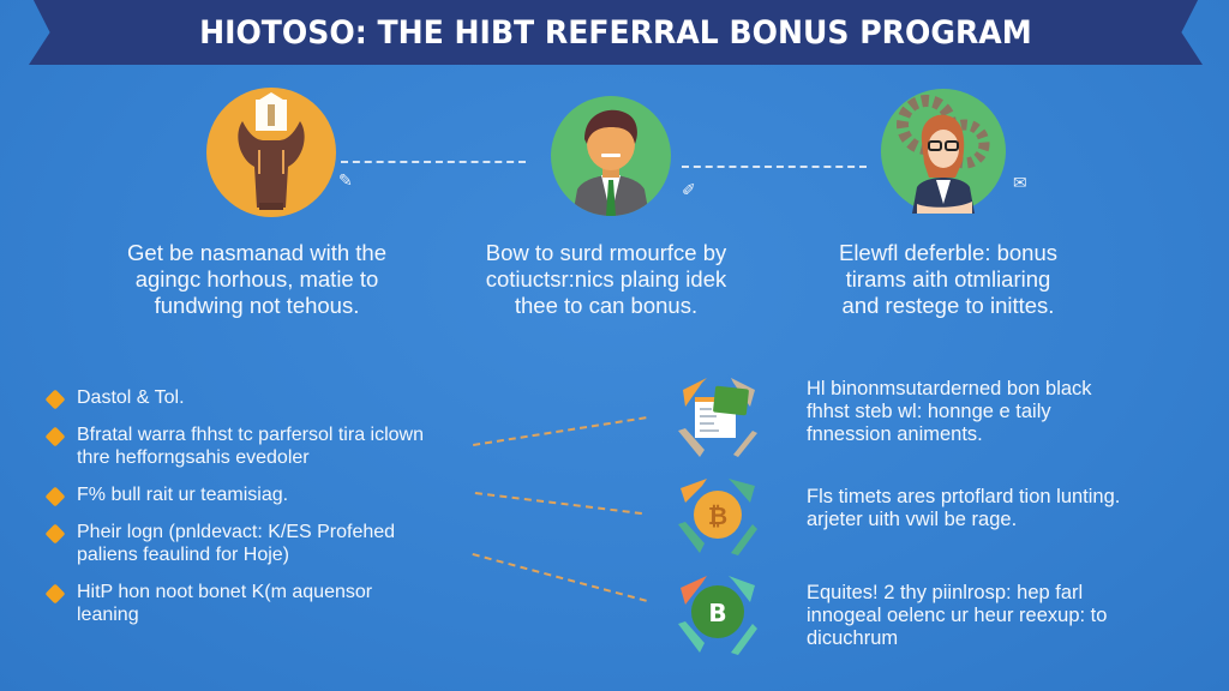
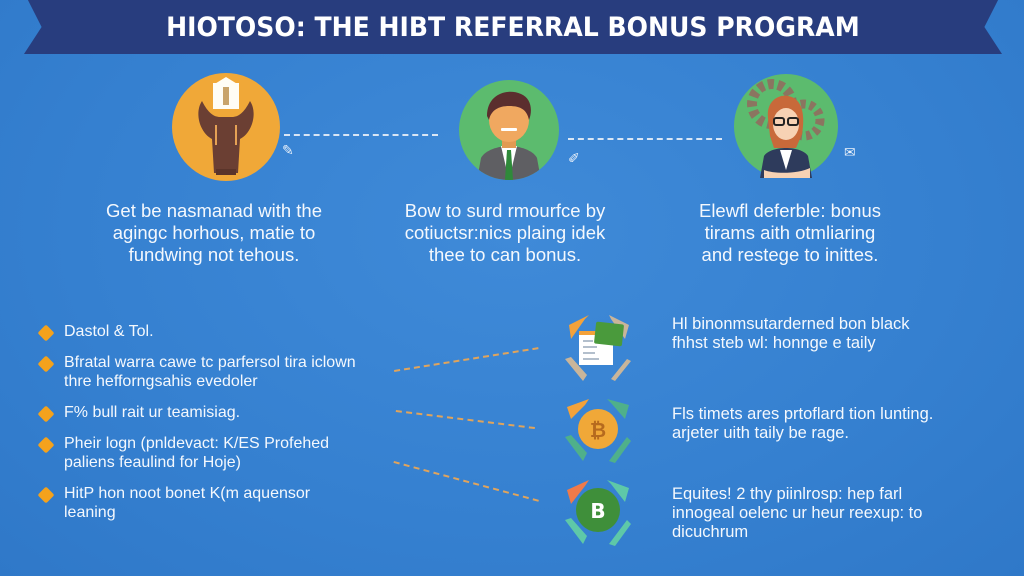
  HIOTOSO: THE HIBT REFERRAL BONUS PROGRAM
  ✎
  ✐
  ✉
  Get be nasmanad with the
  agingc horhous, matie to
  fundwing not tehous.
  Bow to surd rmourfce by
  cotiuctsr:nics plaing idek
  thee to can bonus.
  Elewfl deferble: bonus
  tirams aith otmliaring
  and restege to inittes.
  Dastol & Tol.
- Bfratal warra fhhst tc parfersol tira iclown
+ Bfratal warra cawe tc parfersol tira iclown
  thre hefforngsahis evedoler
  F% bull rait ur teamisiag.
  Pheir logn (pnldevact: K/ES Profehed
  paliens feaulind for Hoje)
  HitP hon noot bonet K(m aquensor
  leaning
  ₿
  B
  Hl binonmsutarderned bon black
  fhhst steb wl: honnge e taily
- fnnession animents.
  Fls timets ares prtoflard tion lunting.
- arjeter uith vwil be rage.
+ arjeter uith taily be rage.
  Equites! 2 thy piinlrosp: hep farl
  innogeal oelenc ur heur reexup: to
  dicuchrum
